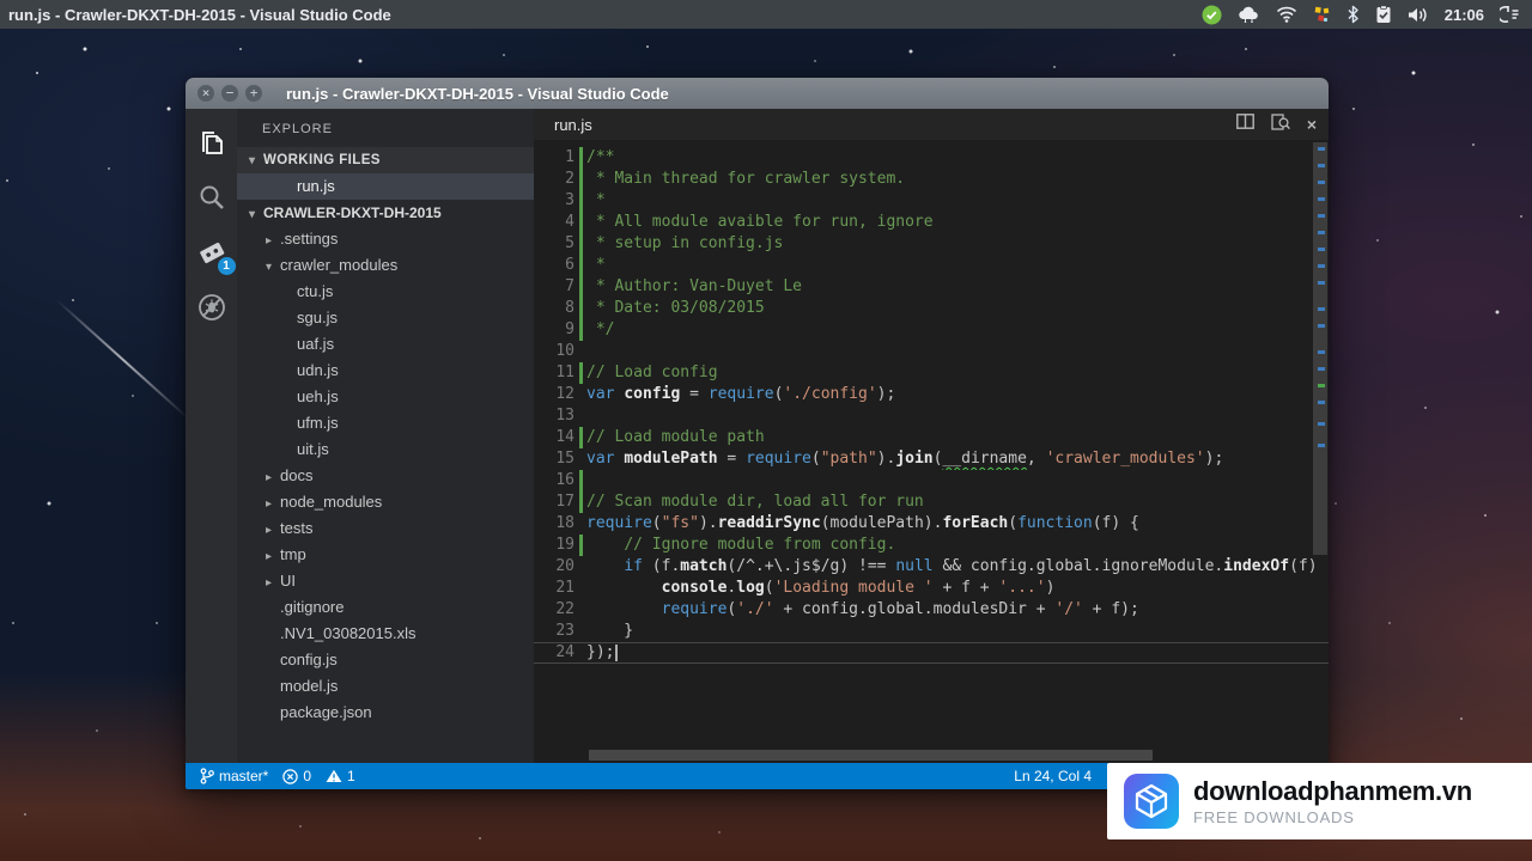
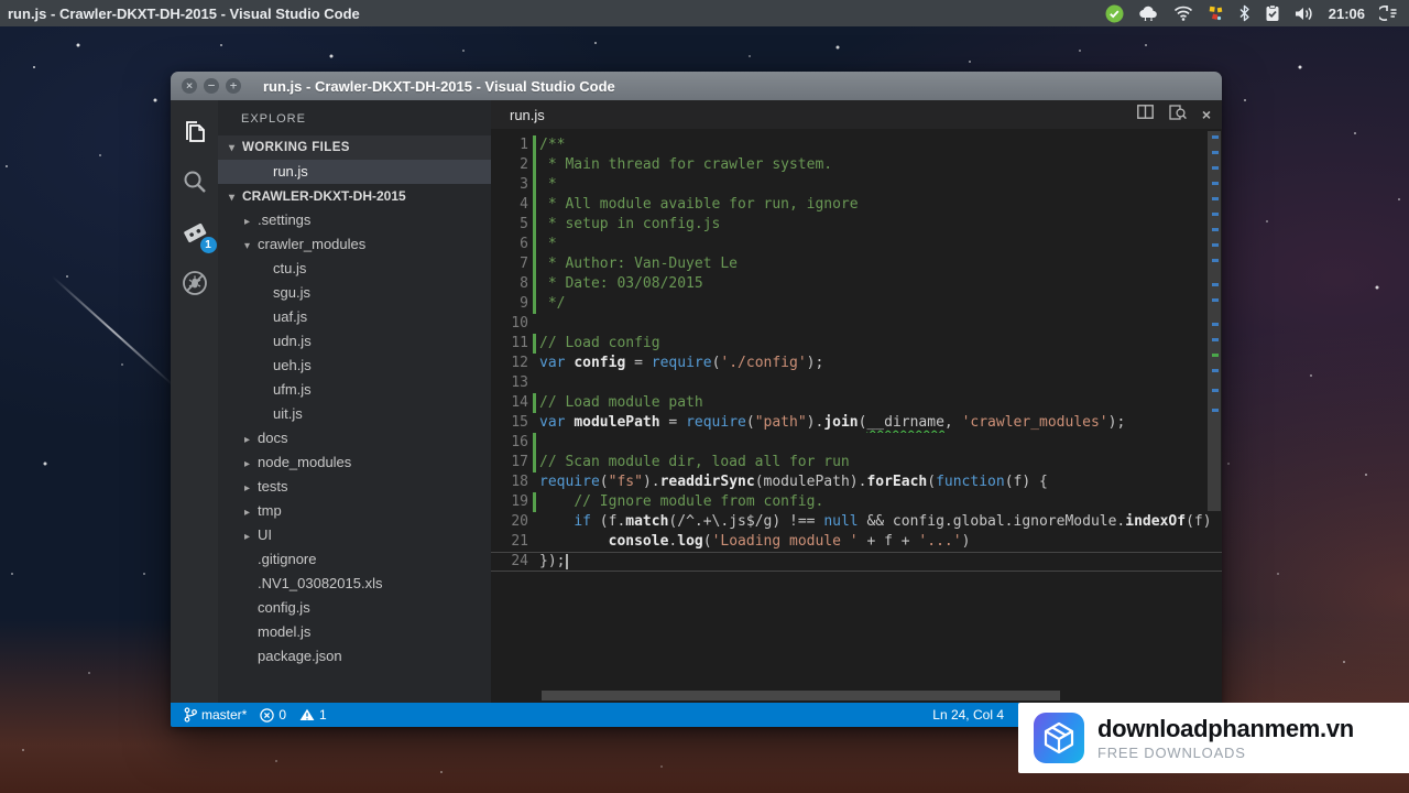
  run.js - Crawler-DKXT-DH-2015 - Visual Studio Code
  21:06
  ×
  −
  +
  run.js - Crawler-DKXT-DH-2015 - Visual Studio Code
  1
  EXPLORE
  ▾ WORKING FILES
  run.js
  ▾ CRAWLER-DKXT-DH-2015
  ▸ .settings
  ▾ crawler_modules
  ctu.js
  sgu.js
  uaf.js
  udn.js
  ueh.js
  ufm.js
  uit.js
  ▸ docs
  ▸ node_modules
  ▸ tests
  ▸ tmp
  ▸ UI
  .gitignore
  .NV1_03082015.xls
  config.js
  model.js
  package.json
  run.js
  ×
  1
  /**
  2
  * Main thread for crawler system.
  3
  *
  4
  * All module avaible for run, ignore
  5
  * setup in config.js
  6
  *
  7
  * Author: Van-Duyet Le
  8
  * Date: 03/08/2015
  9
  */
  10
  11
  // Load config
  12
  var config = require('./config');
  13
  14
  // Load module path
  15
  var modulePath = require("path").join(__dirname, 'crawler_modules');
  16
  17
  // Scan module dir, load all for run
  18
  require("fs").readdirSync(modulePath).forEach(function(f) {
  19
  // Ignore module from config.
  20
  if (f.match(/^.+\.js$/g) !== null && config.global.ignoreModule.indexOf(f)
  21
  console.log('Loading module ' + f + '...')
- 22
- require('./' + config.global.modulesDir + '/' + f);
- 23
- }
  24
  });
  master*
  0
  1
  Ln 24, Col 4
  downloadphanmem.vn
  FREE DOWNLOADS
